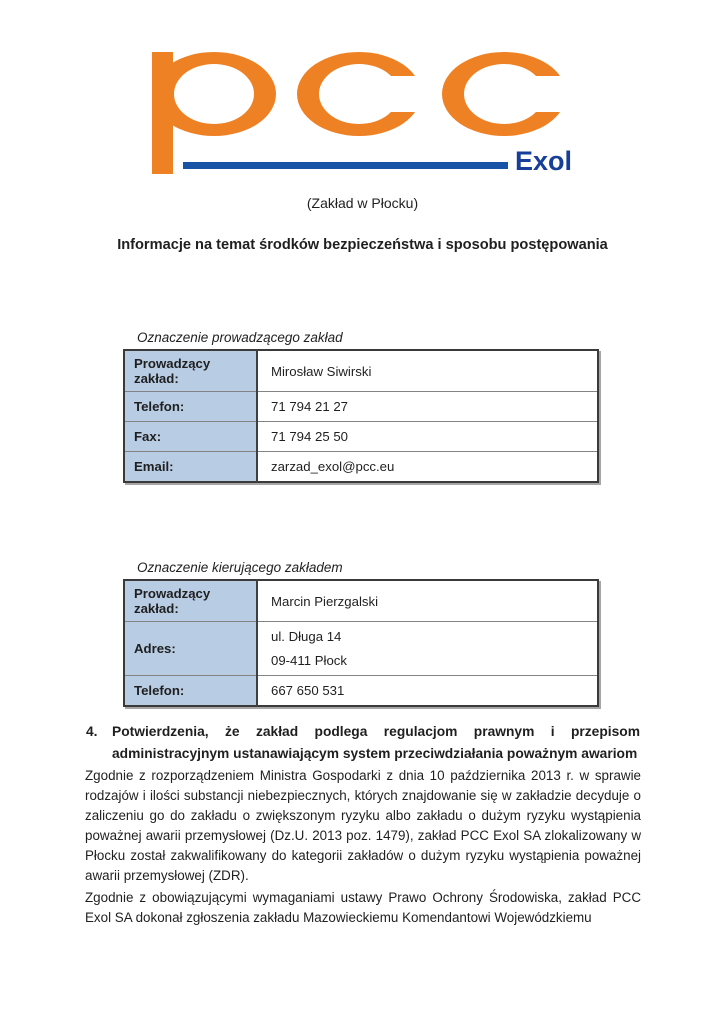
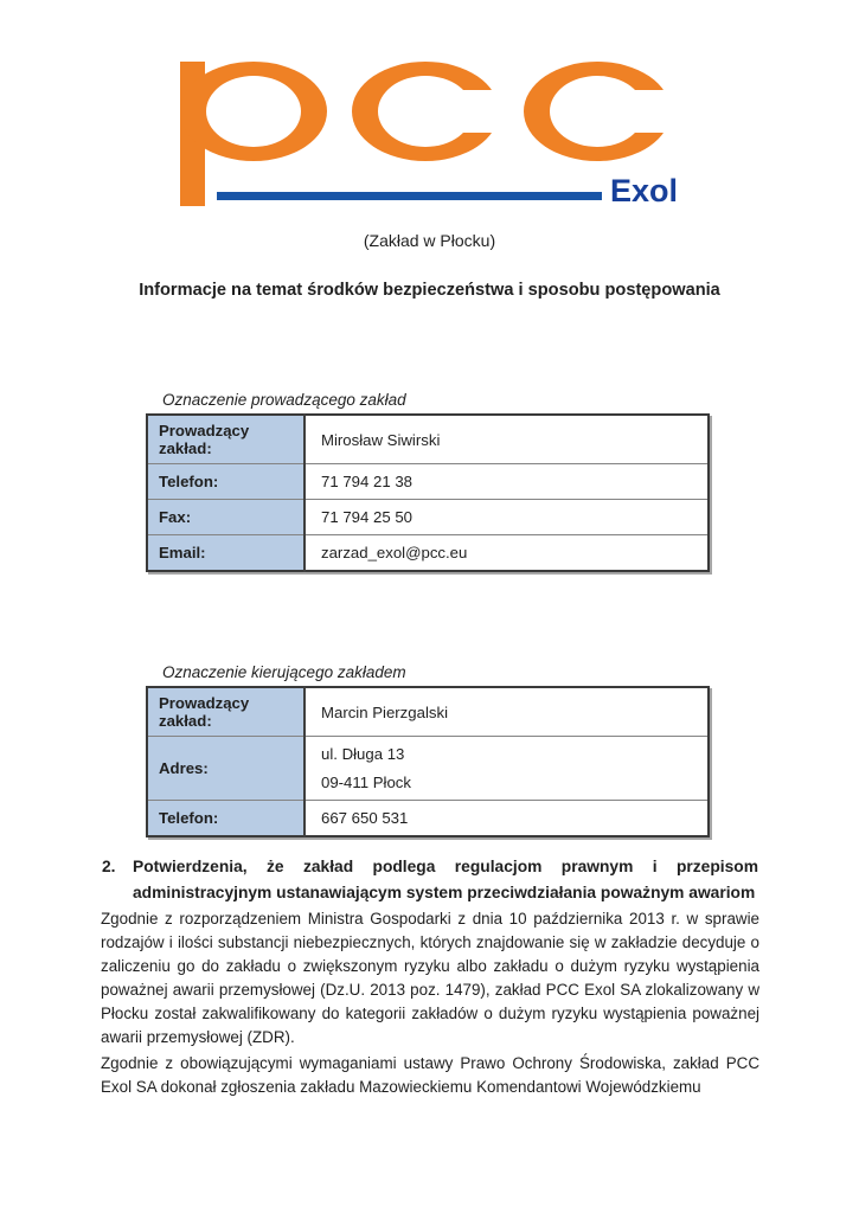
  Exol
  (Zakład w Płocku)
  Informacje na temat środków bezpieczeństwa i sposobu postępowania
  Oznaczenie prowadzącego zakład
  Prowadzący zakład:	Mirosław Siwirski
- Telefon:	71 794 21 27
+ Telefon:	71 794 21 38
  Fax:	71 794 25 50
  Email:	zarzad_exol@pcc.eu
  Oznaczenie kierującego zakładem
  Prowadzący zakład:	Marcin Pierzgalski
- Adres:	ul. Długa 14 09-411 Płock
+ Adres:	ul. Długa 13 09-411 Płock
  Telefon:	667 650 531
- 4.
+ 2.
  Potwierdzenia, że zakład podlega regulacjom prawnym i przepisom administracyjnym ustanawiającym system przeciwdziałania poważnym awariom
  Zgodnie z rozporządzeniem Ministra Gospodarki z dnia 10 października 2013 r. w sprawie rodzajów i ilości substancji niebezpiecznych, których znajdowanie się w zakładzie decyduje o zaliczeniu go do zakładu o zwiększonym ryzyku albo zakładu o dużym ryzyku wystąpienia poważnej awarii przemysłowej (Dz.U. 2013 poz. 1479), zakład PCC Exol SA zlokalizowany w Płocku został zakwalifikowany do kategorii zakładów o dużym ryzyku wystąpienia poważnej awarii przemysłowej (ZDR).
  Zgodnie z obowiązującymi wymaganiami ustawy Prawo Ochrony Środowiska, zakład PCC Exol SA dokonał zgłoszenia zakładu Mazowieckiemu Komendantowi Wojewódzkiemu
